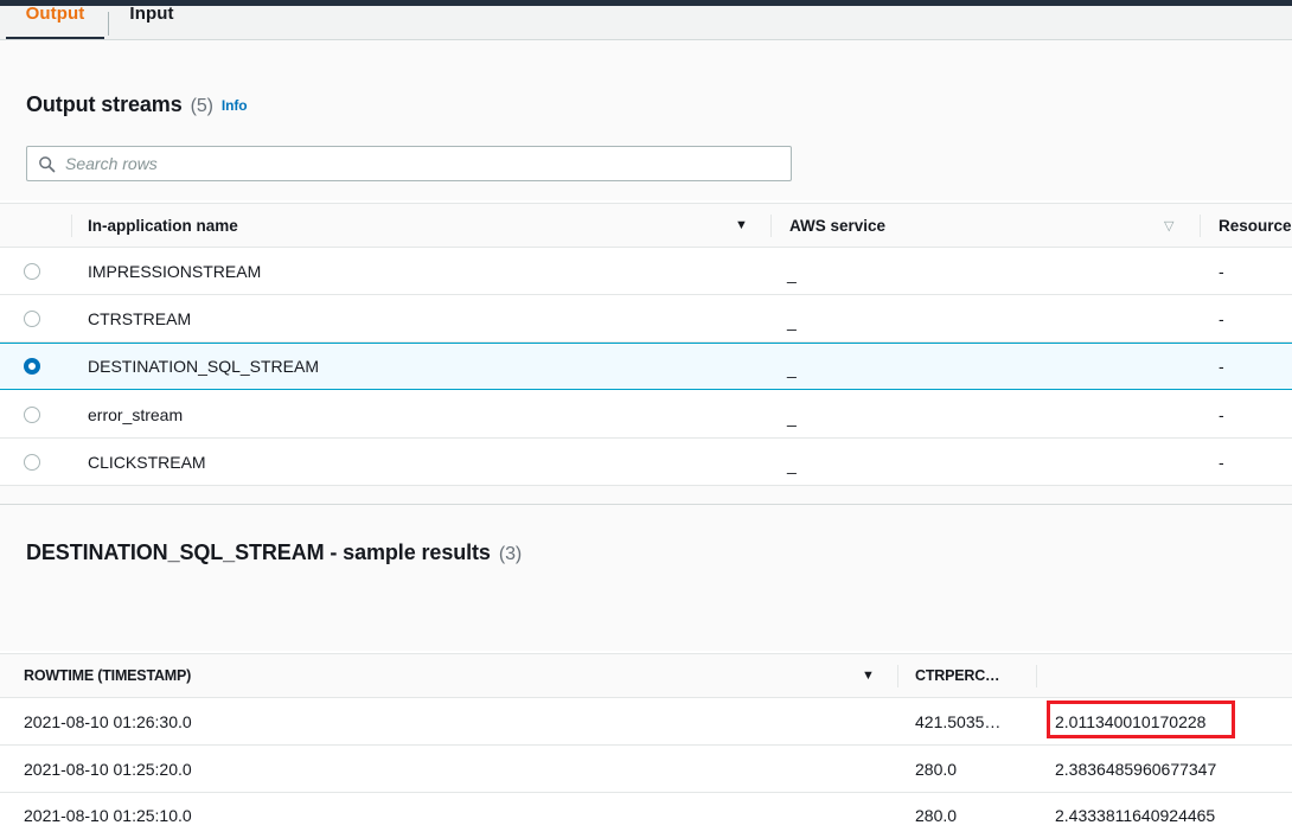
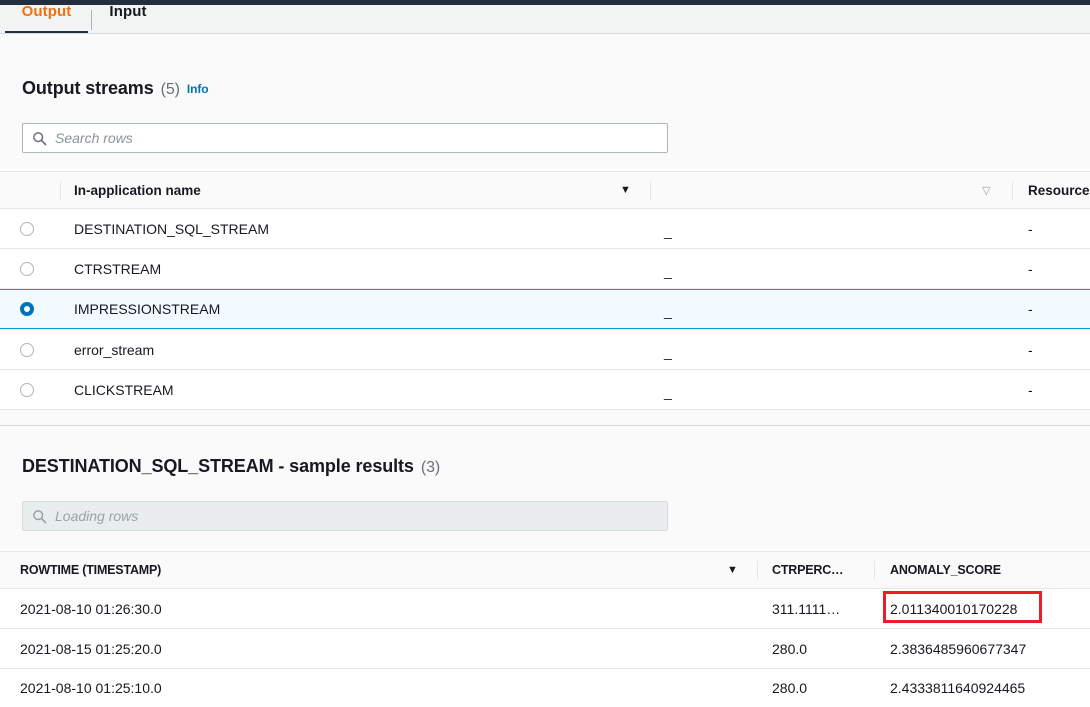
  Output
  Input
  Output streams
  (5)
  Info
  Search rows
  In-application name
  ▼
- AWS service
  ▽
  Resource
- IMPRESSIONSTREAM
+ DESTINATION_SQL_STREAM
  _
  -
  CTRSTREAM
  _
  -
- DESTINATION_SQL_STREAM
+ IMPRESSIONSTREAM
  _
  -
  error_stream
  _
  -
  CLICKSTREAM
  _
  -
  DESTINATION_SQL_STREAM - sample results
  (3)
+ Loading rows
  ROWTIME (TIMESTAMP)
  ▼
  CTRPERC…
+ ANOMALY_SCORE
  2021-08-10 01:26:30.0
- 421.5035…
+ 311.1111…
  2.011340010170228
- 2021-08-10 01:25:20.0
+ 2021-08-15 01:25:20.0
  280.0
  2.3836485960677347
  2021-08-10 01:25:10.0
  280.0
  2.4333811640924465
